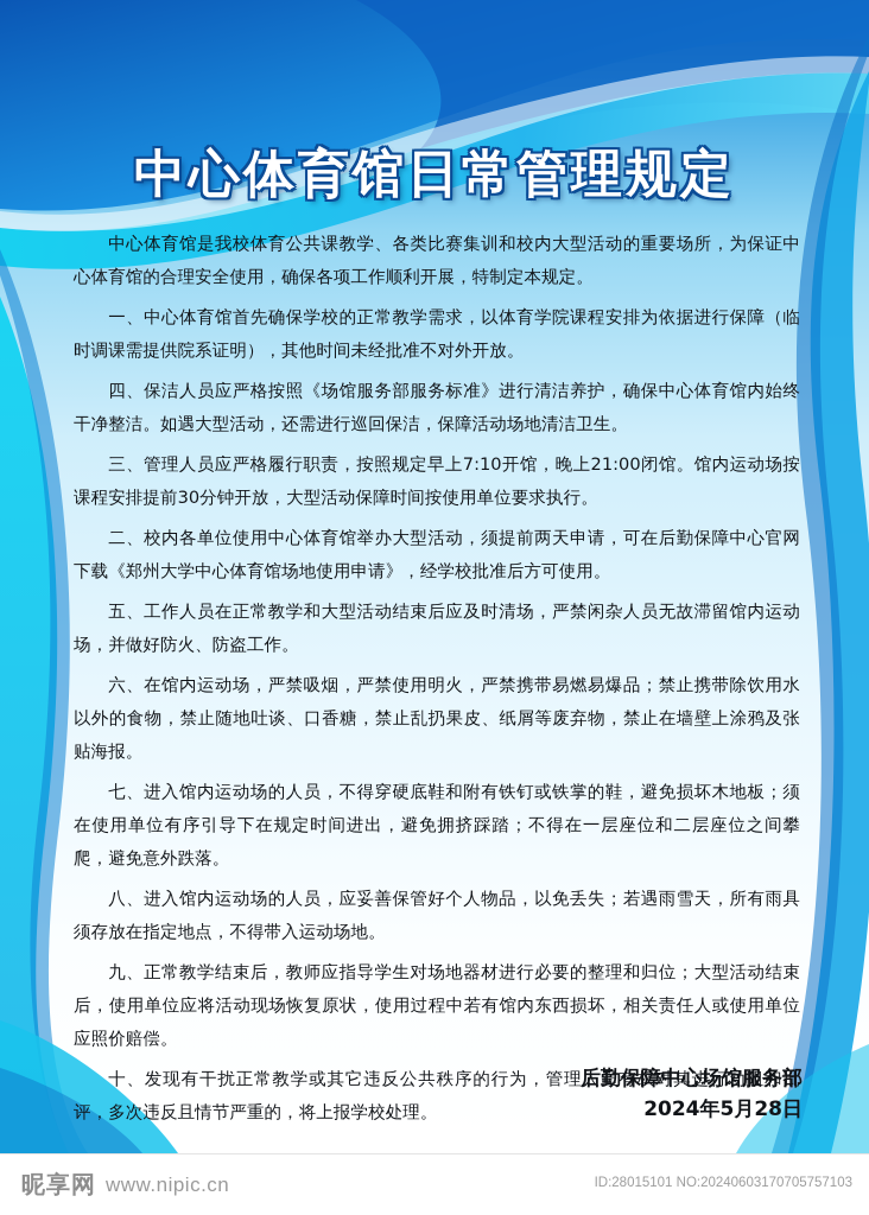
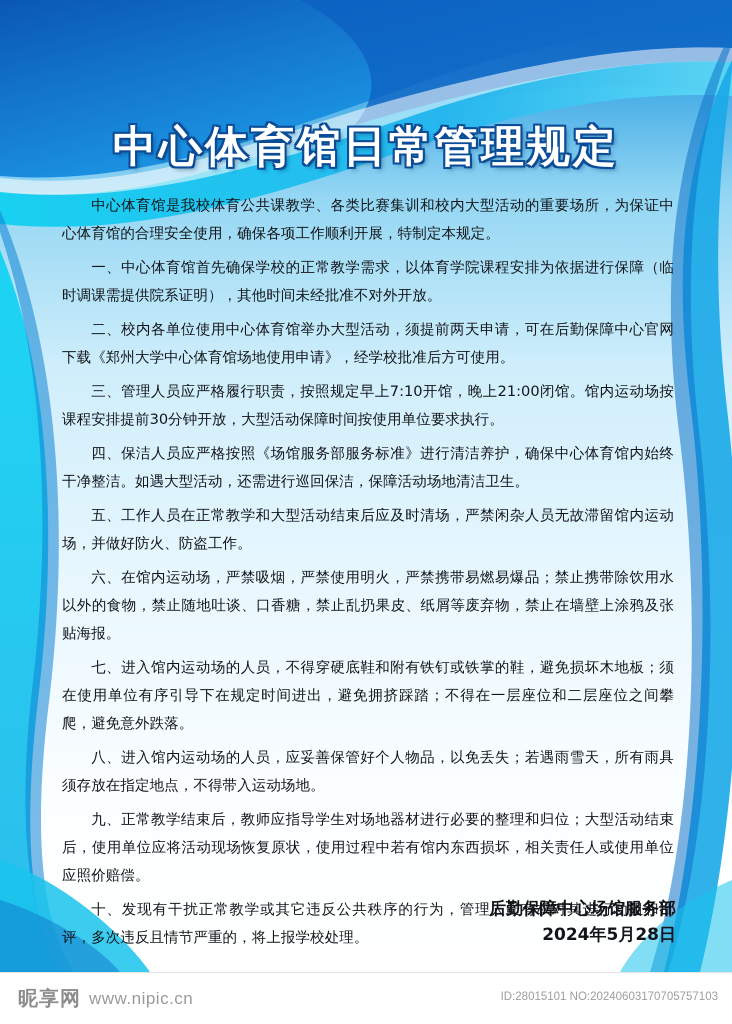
  中心体育馆日常管理规定
  中心体育馆是我校体育公共课教学、各类比赛集训和校内大型活动的重要场所，为保证中心体育馆的合理安全使用，确保各项工作顺利开展，特制定本规定。
  一、中心体育馆首先确保学校的正常教学需求，以体育学院课程安排为依据进行保障（临时调课需提供院系证明），其他时间未经批准不对外开放。
- 四、保洁人员应严格按照《场馆服务部服务标准》进行清洁养护，确保中心体育馆内始终干净整洁。如遇大型活动，还需进行巡回保洁，保障活动场地清洁卫生。
+ 二、校内各单位使用中心体育馆举办大型活动，须提前两天申请，可在后勤保障中心官网下载《郑州大学中心体育馆场地使用申请》，经学校批准后方可使用。
  三、管理人员应严格履行职责，按照规定早上7:10开馆，晚上21:00闭馆。馆内运动场按课程安排提前30分钟开放，大型活动保障时间按使用单位要求执行。
- 二、校内各单位使用中心体育馆举办大型活动，须提前两天申请，可在后勤保障中心官网下载《郑州大学中心体育馆场地使用申请》，经学校批准后方可使用。
+ 四、保洁人员应严格按照《场馆服务部服务标准》进行清洁养护，确保中心体育馆内始终干净整洁。如遇大型活动，还需进行巡回保洁，保障活动场地清洁卫生。
  五、工作人员在正常教学和大型活动结束后应及时清场，严禁闲杂人员无故滞留馆内运动场，并做好防火、防盗工作。
  六、在馆内运动场，严禁吸烟，严禁使用明火，严禁携带易燃易爆品；禁止携带除饮用水以外的食物，禁止随地吐谈、口香糖，禁止乱扔果皮、纸屑等废弃物，禁止在墙壁上涂鸦及张贴海报。
  七、进入馆内运动场的人员，不得穿硬底鞋和附有铁钉或铁掌的鞋，避免损坏木地板；须在使用单位有序引导下在规定时间进出，避免拥挤踩踏；不得在一层座位和二层座位之间攀爬，避免意外跌落。
  八、进入馆内运动场的人员，应妥善保管好个人物品，以免丢失；若遇雨雪天，所有雨具须存放在指定地点，不得带入运动场地。
  九、正常教学结束后，教师应指导学生对场地器材进行必要的整理和归位；大型活动结束后，使用单位应将活动现场恢复原状，使用过程中若有馆内东西损坏，相关责任人或使用单位应照价赔偿。
  十、发现有干扰正常教学或其它违反公共秩序的行为，管理人员有权对其进行劝阻和批评，多次违反且情节严重的，将上报学校处理。
  后勤保障中心场馆服务部
  2024年5月28日
  昵享网
  www.nipic.cn
  ID:28015101 NO:20240603170705757103
